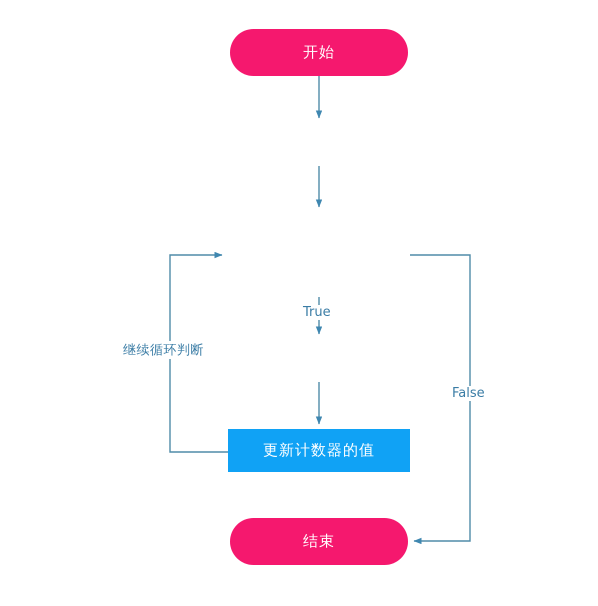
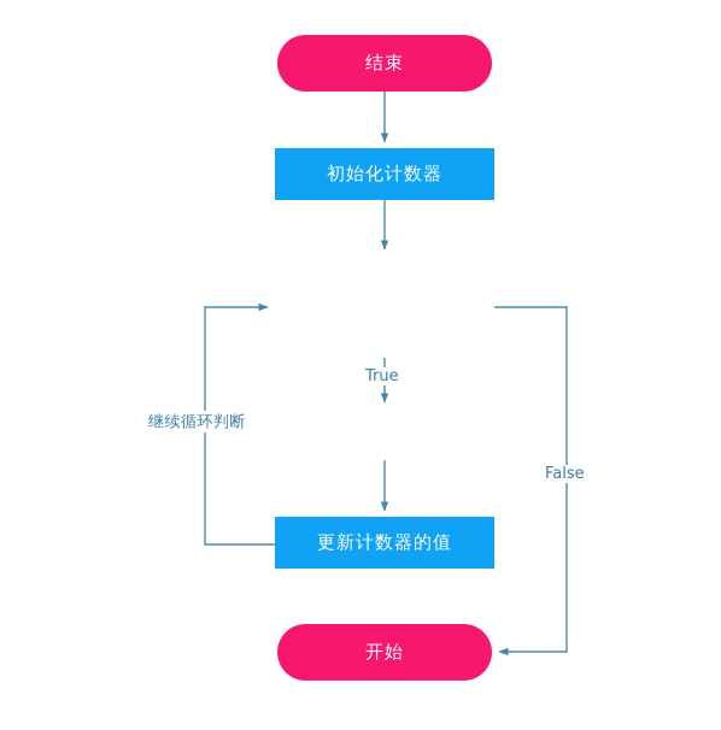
- 开始
+ 结束
+ 初始化计数器
  更新计数器的值
- 结束
+ 开始
  True
  False
  继续循环判断
